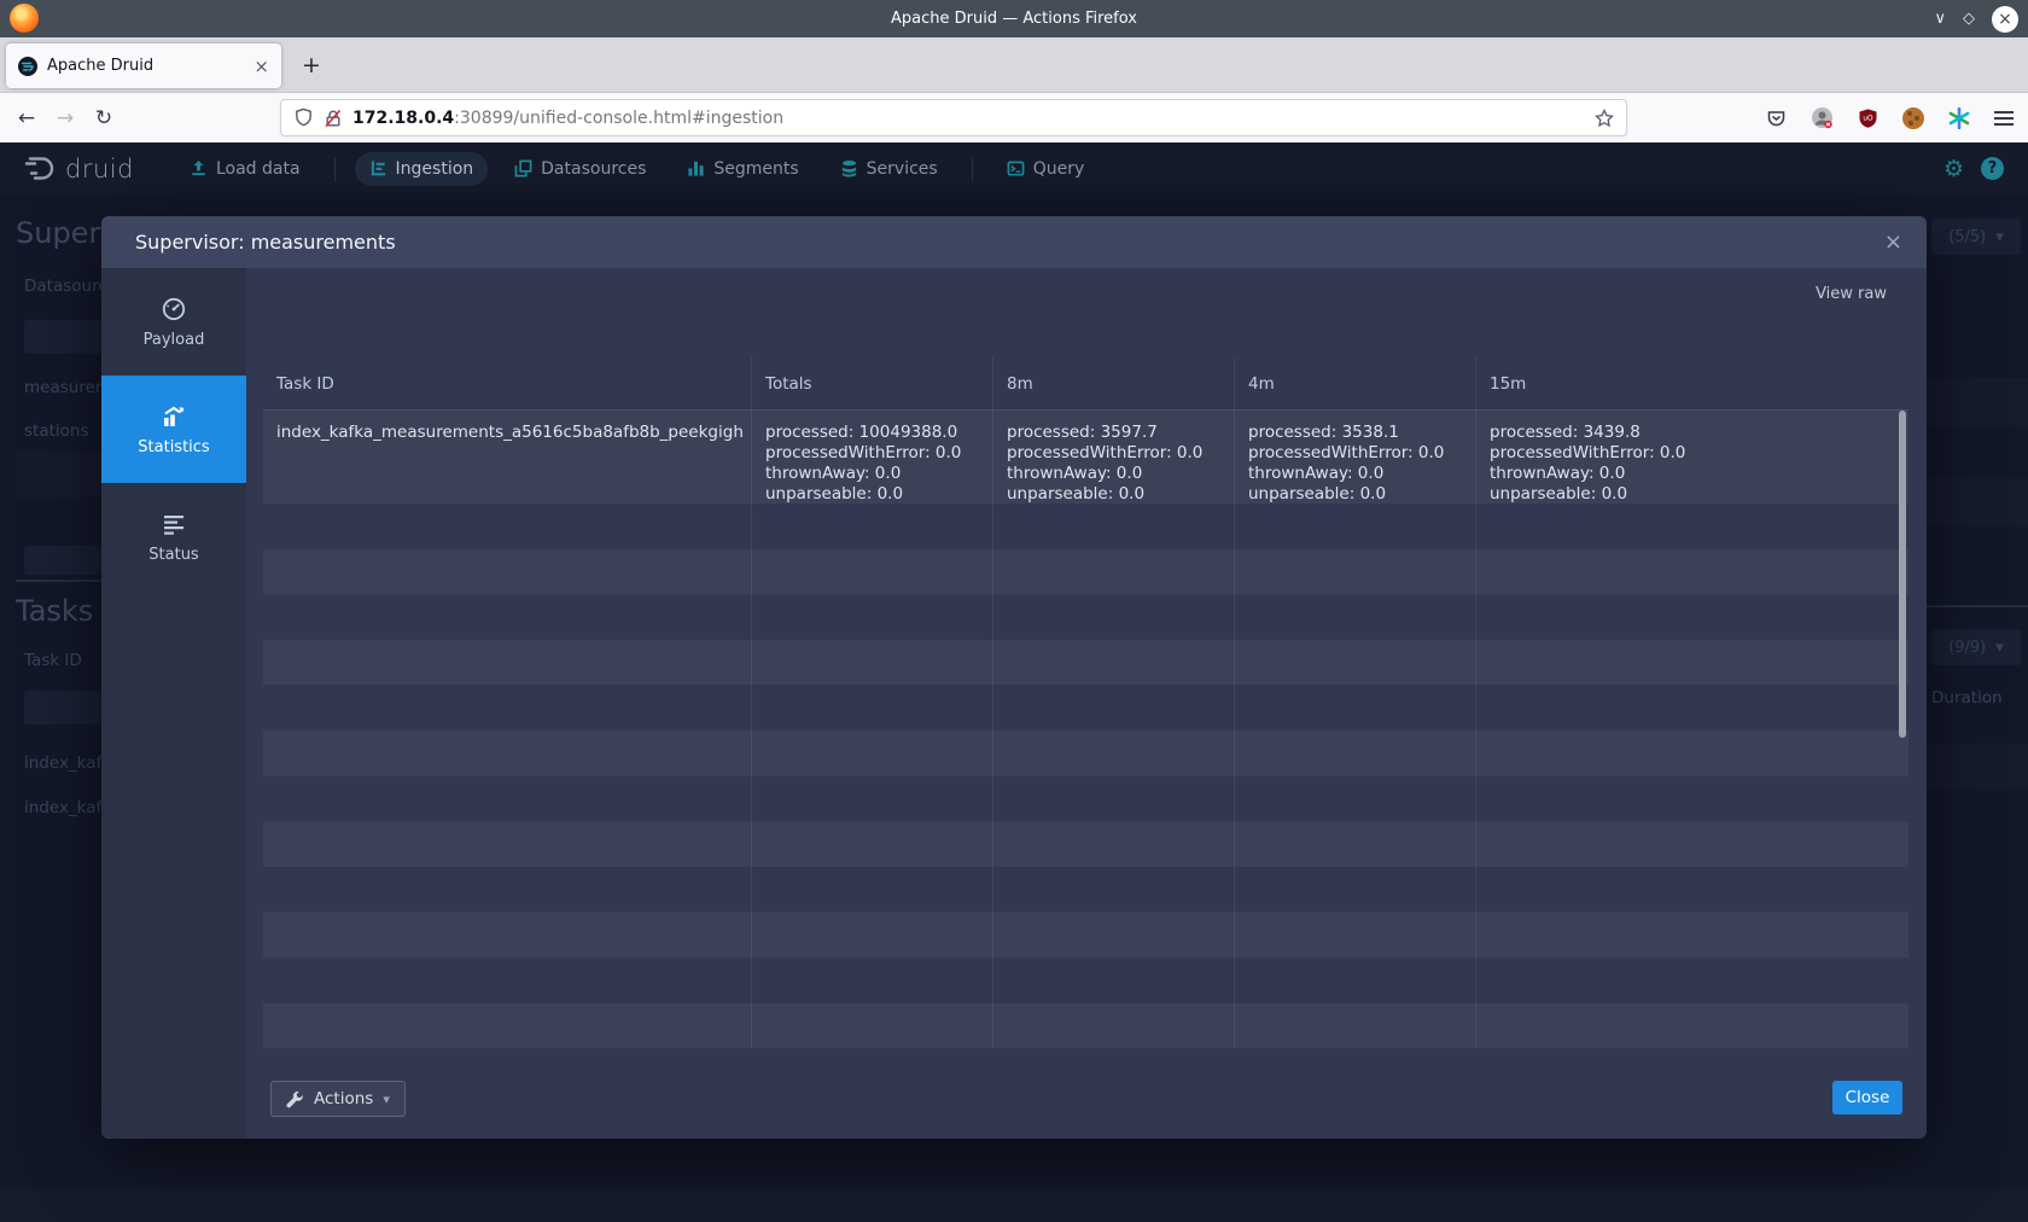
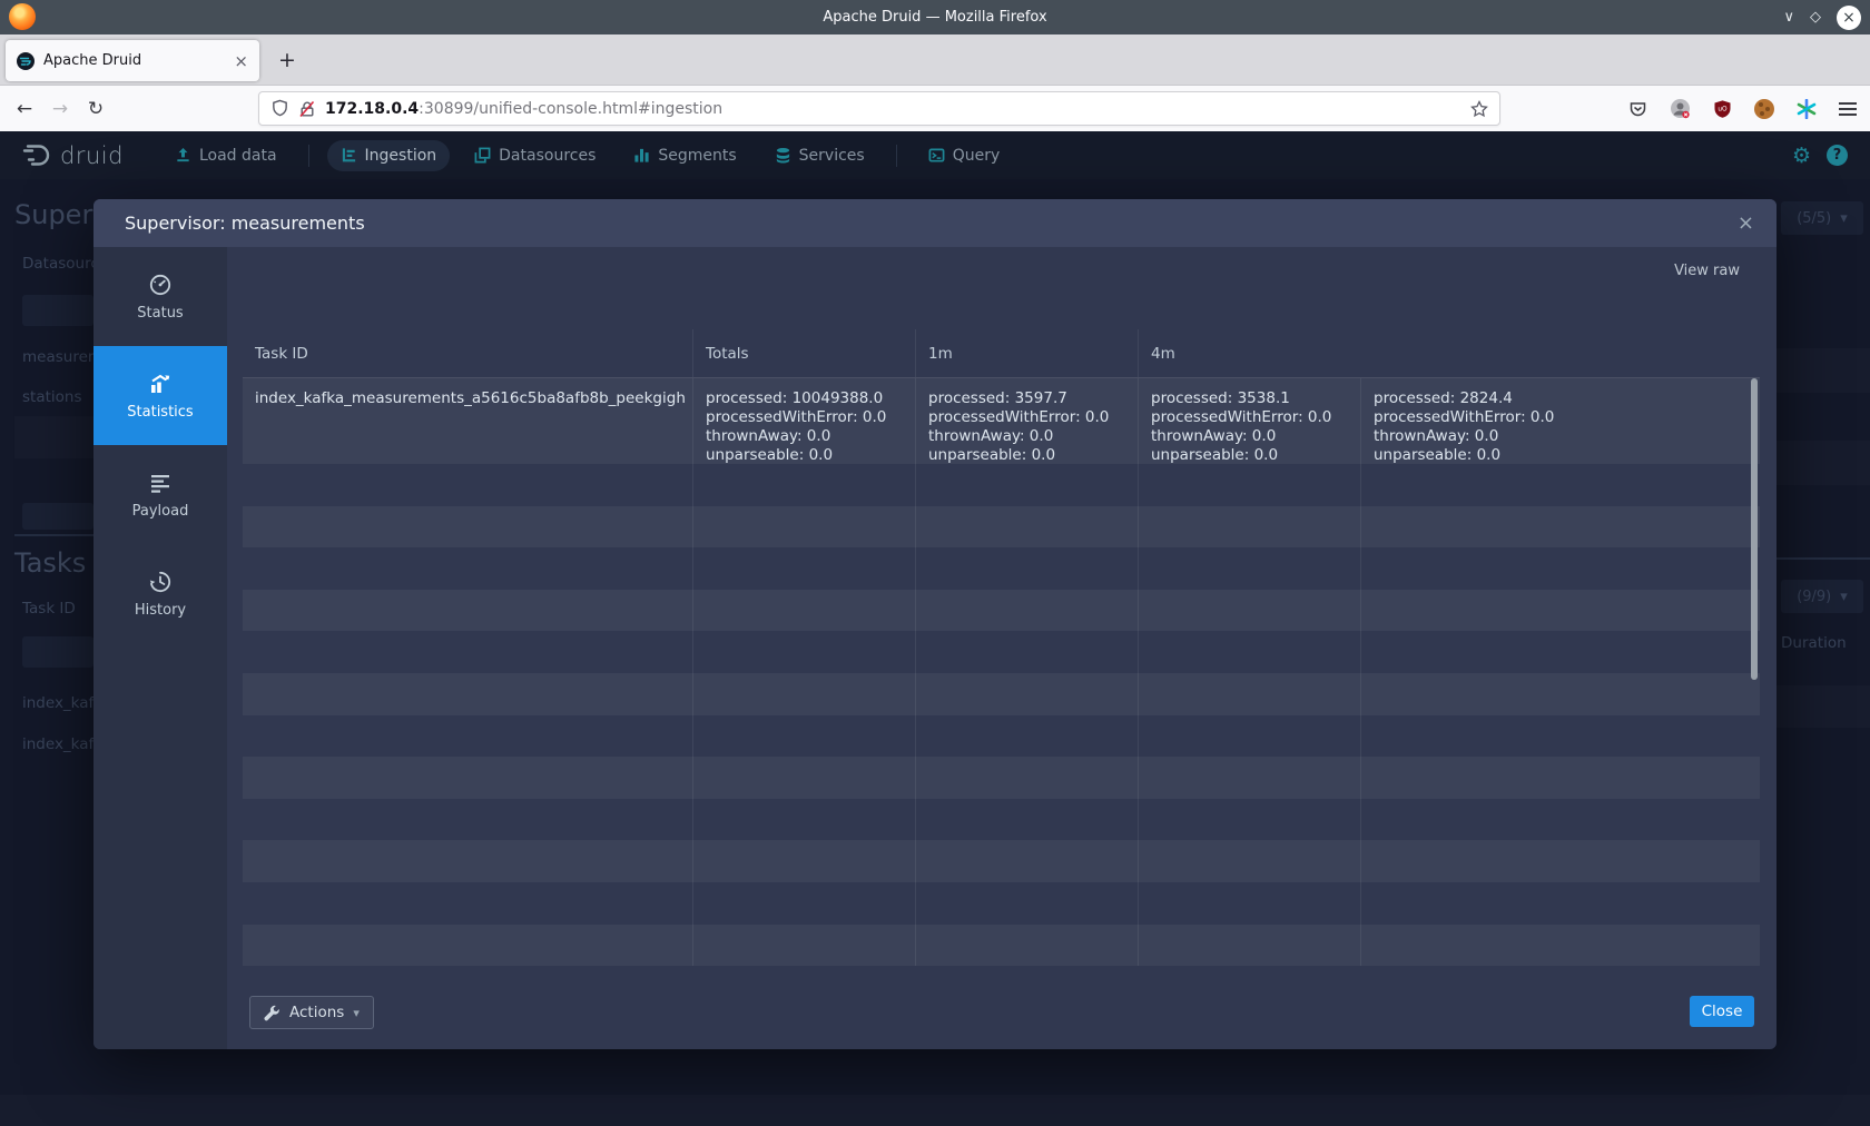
- Apache Druid — Actions Firefox
+ Apache Druid — Mozilla Firefox
  ∨
  ◇
  ×
  Apache Druid
  ×
  +
  ←
  →
  ↻
  172.18.0.4:30899/unified-console.html#ingestion
  druid
  Load data
  Ingestion
  Datasources
  Segments
  Services
  Query
  ⚙
  ?
  Super
  Datasour
  measure
  stations
  Tasks
  Task ID
  index_kaf
  index_kaf
  (5/5)
  ▾
  (9/9)
  ▾
  Duration
  Supervisor: measurements
  ×
- Payload
+ Status
  Statistics
- Status
+ Payload
+ History
  View raw
  Task ID
  Totals
- 8m
+ 1m
  4m
- 15m
  index_kafka_measurements_a5616c5ba8afb8b_peekgigh
  processed: 10049388.0
  processedWithError: 0.0
  thrownAway: 0.0
  unparseable: 0.0
  processed: 3597.7
  processedWithError: 0.0
  thrownAway: 0.0
  unparseable: 0.0
  processed: 3538.1
  processedWithError: 0.0
  thrownAway: 0.0
  unparseable: 0.0
- processed: 3439.8
+ processed: 2824.4
  processedWithError: 0.0
  thrownAway: 0.0
  unparseable: 0.0
  Actions
  ▾
  Close
